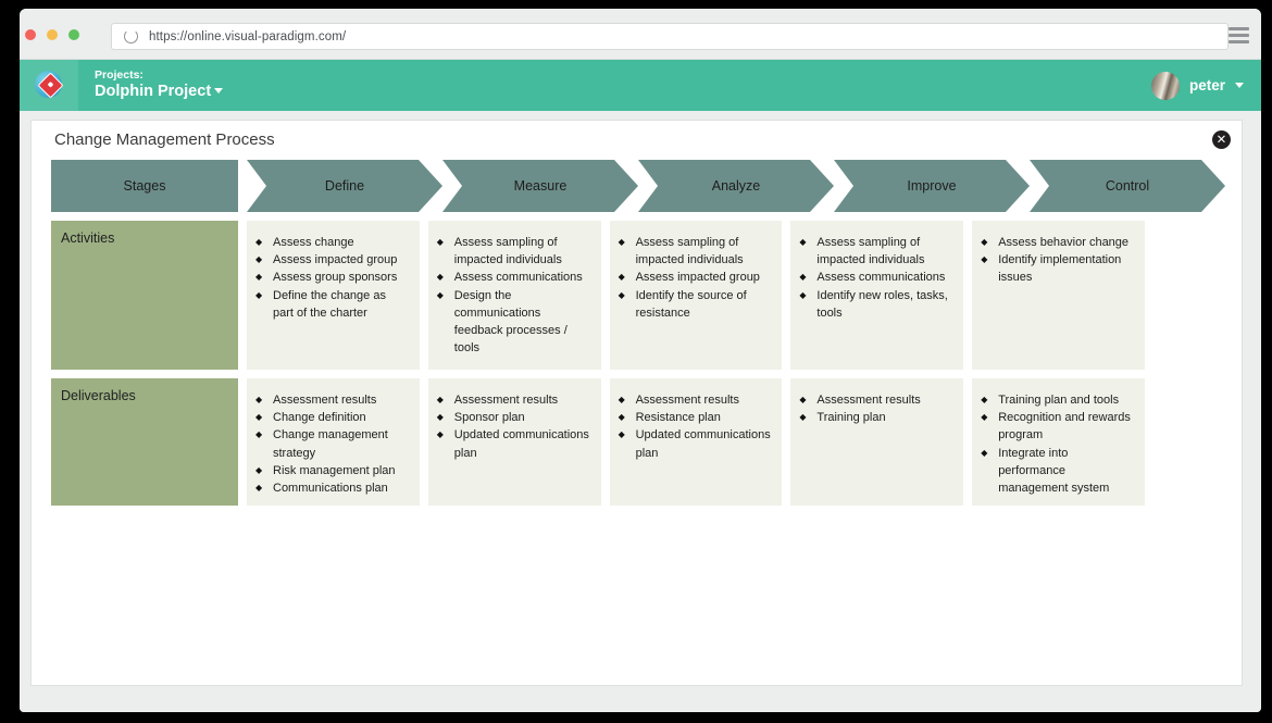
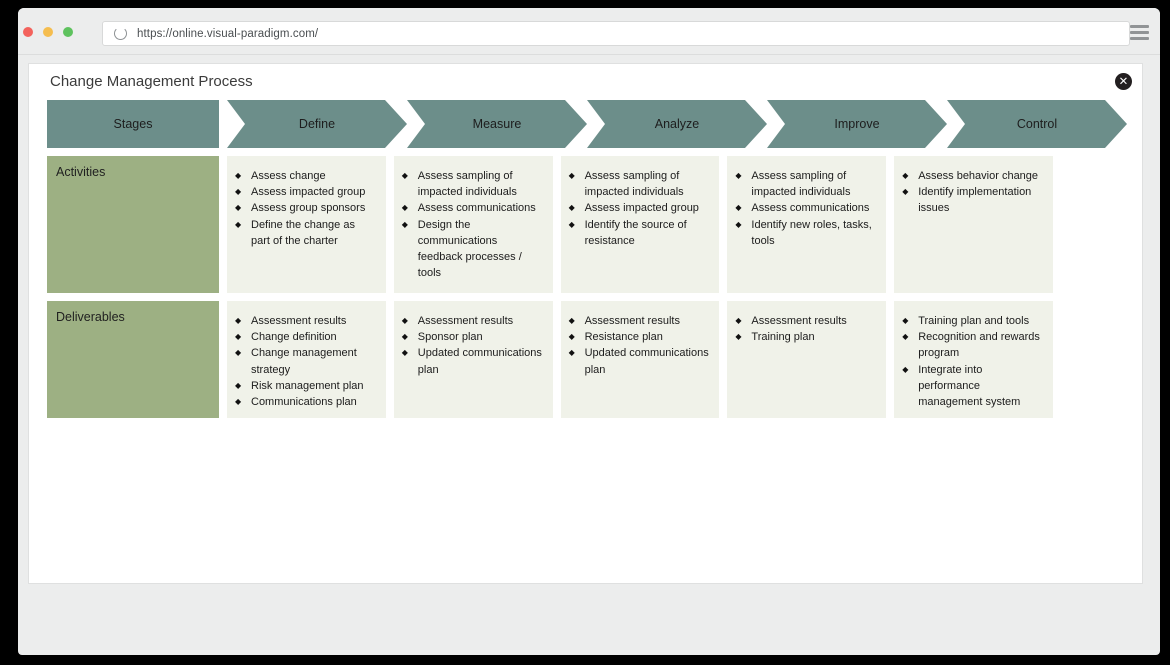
  https://online.visual-paradigm.com/
- Projects:
- Dolphin Project
- peter
  Change Management Process
  ✕
  Stages
  Define
  Measure
  Analyze
  Improve
  Control
  Activities
  Assess change
  Assess impacted group
  Assess group sponsors
  Define the change as part of the charter
  Assess sampling of impacted individuals
  Assess communications
  Design the communications feedback processes / tools
  Assess sampling of impacted individuals
  Assess impacted group
  Identify the source of resistance
  Assess sampling of impacted individuals
  Assess communications
  Identify new roles, tasks, tools
  Assess behavior change
  Identify implementation issues
  Deliverables
  Assessment results
  Change definition
  Change management strategy
  Risk management plan
  Communications plan
  Assessment results
  Sponsor plan
  Updated communications plan
  Assessment results
  Resistance plan
  Updated communications plan
  Assessment results
  Training plan
  Training plan and tools
  Recognition and rewards program
  Integrate into performance management system
